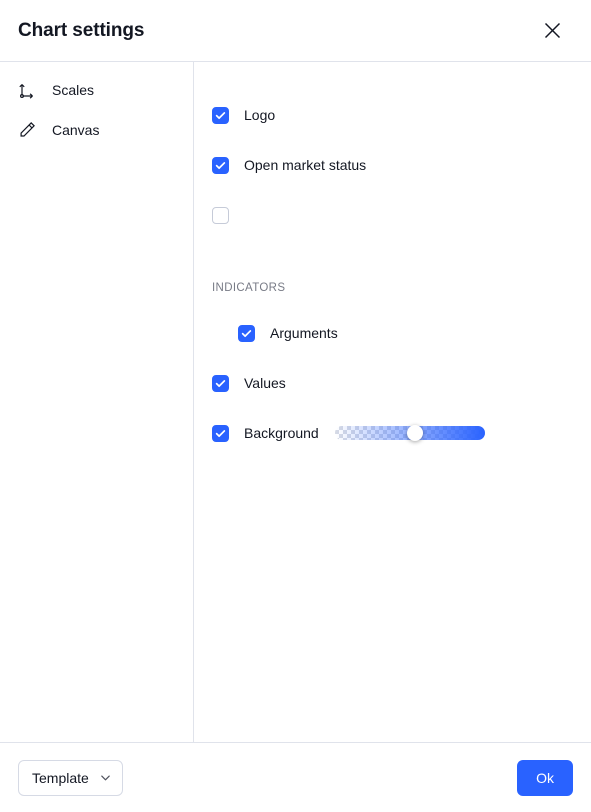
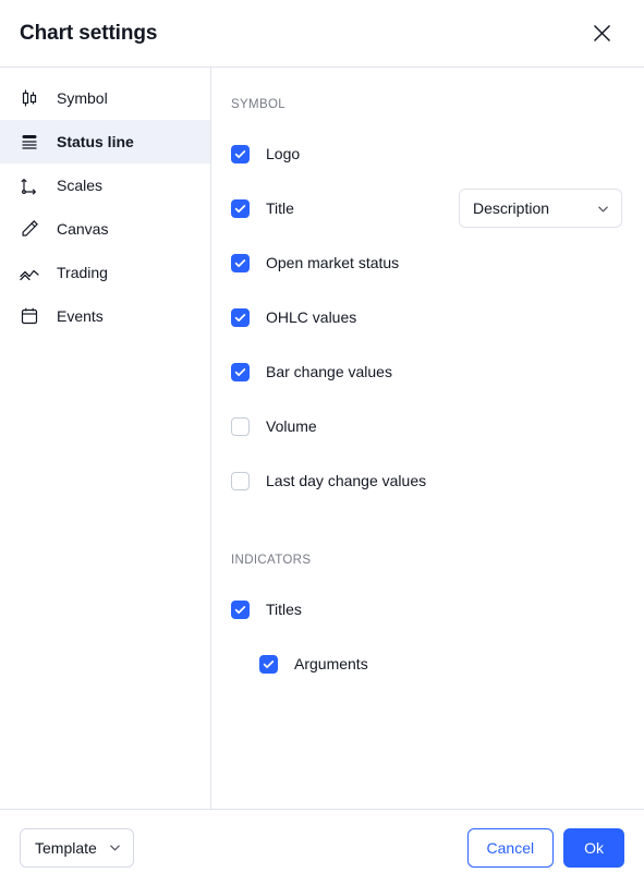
  Chart settings
+ Symbol
+ Status line
  Scales
  Canvas
+ Trading
+ Events
+ SYMBOL
  Logo
+ Title
+ Description
  Open market status
+ OHLC values
+ Bar change values
+ Volume
+ Last day change values
  INDICATORS
+ Titles
  Arguments
- Values
- Background
  Template
+ Cancel
  Ok
